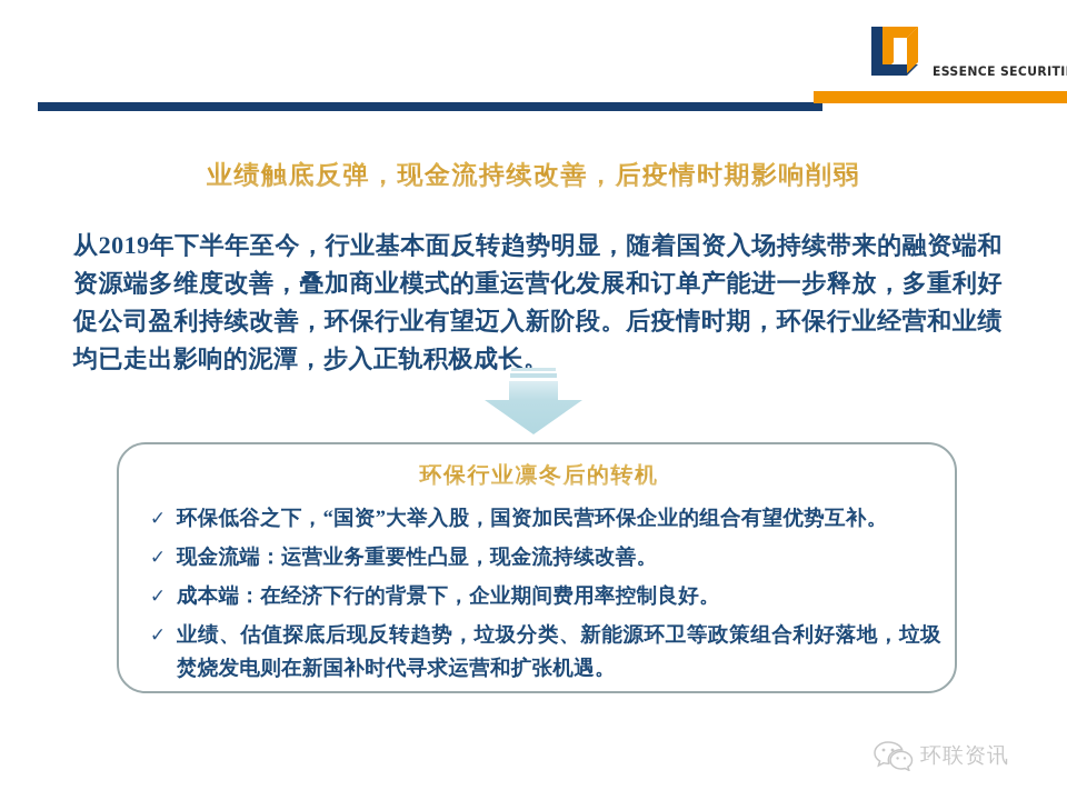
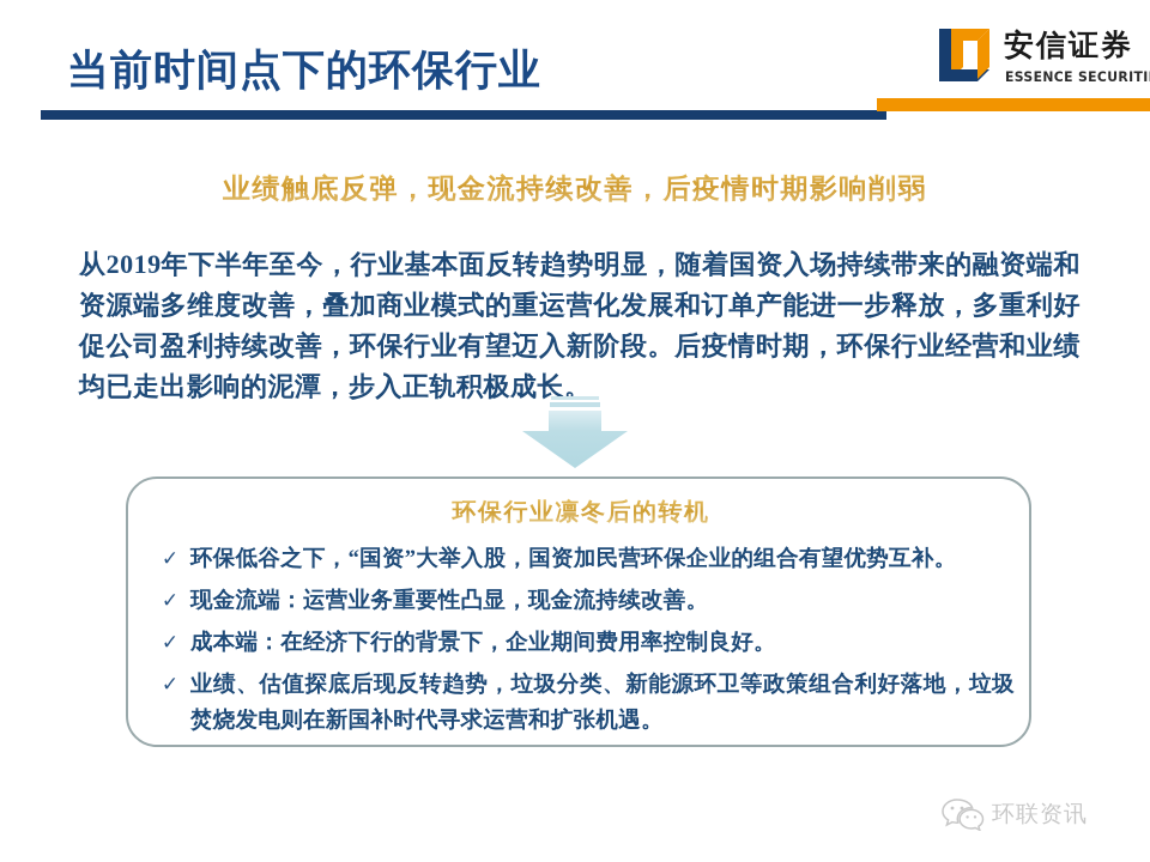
+ 当前时间点下的环保行业
+ 安信证券
  ESSENCE SECURITI
  业绩触底反弹，现金流持续改善，后疫情时期影响削弱
  从2019年下半年至今，行业基本面反转趋势明显，随着国资入场持续带来的融资端和资源端多维度改善，叠加商业模式的重运营化发展和订单产能进一步释放，多重利好促公司盈利持续改善，环保行业有望迈入新阶段。后疫情时期，环保行业经营和业绩均已走出影响的泥潭，步入正轨积极成长。
  环保行业凛冬后的转机
  ✓
  环保低谷之下，“国资”大举入股，国资加民营环保企业的组合有望优势互补。
  ✓
  现金流端：运营业务重要性凸显，现金流持续改善。
  ✓
  成本端：在经济下行的背景下，企业期间费用率控制良好。
  ✓
  业绩、估值探底后现反转趋势，垃圾分类、新能源环卫等政策组合利好落地，垃圾焚烧发电则在新国补时代寻求运营和扩张机遇。
  环联资讯
